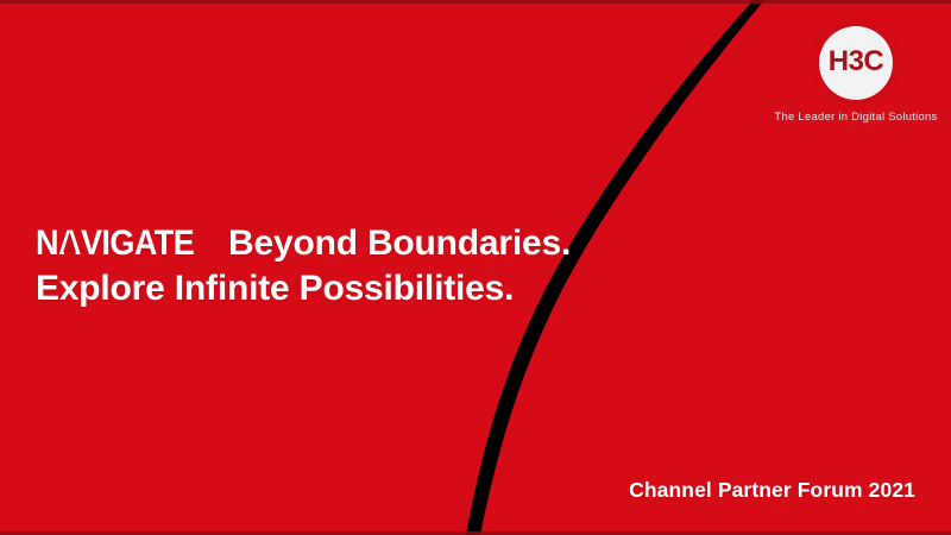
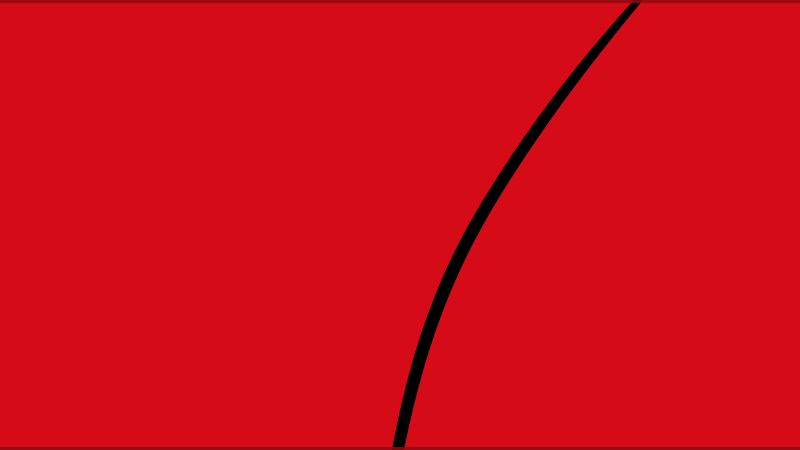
- H3C
- The Leader in Digital Solutions
- NAVIGATE Beyond Boundaries.
- Explore Infinite Possibilities.
- Channel Partner Forum 2021
